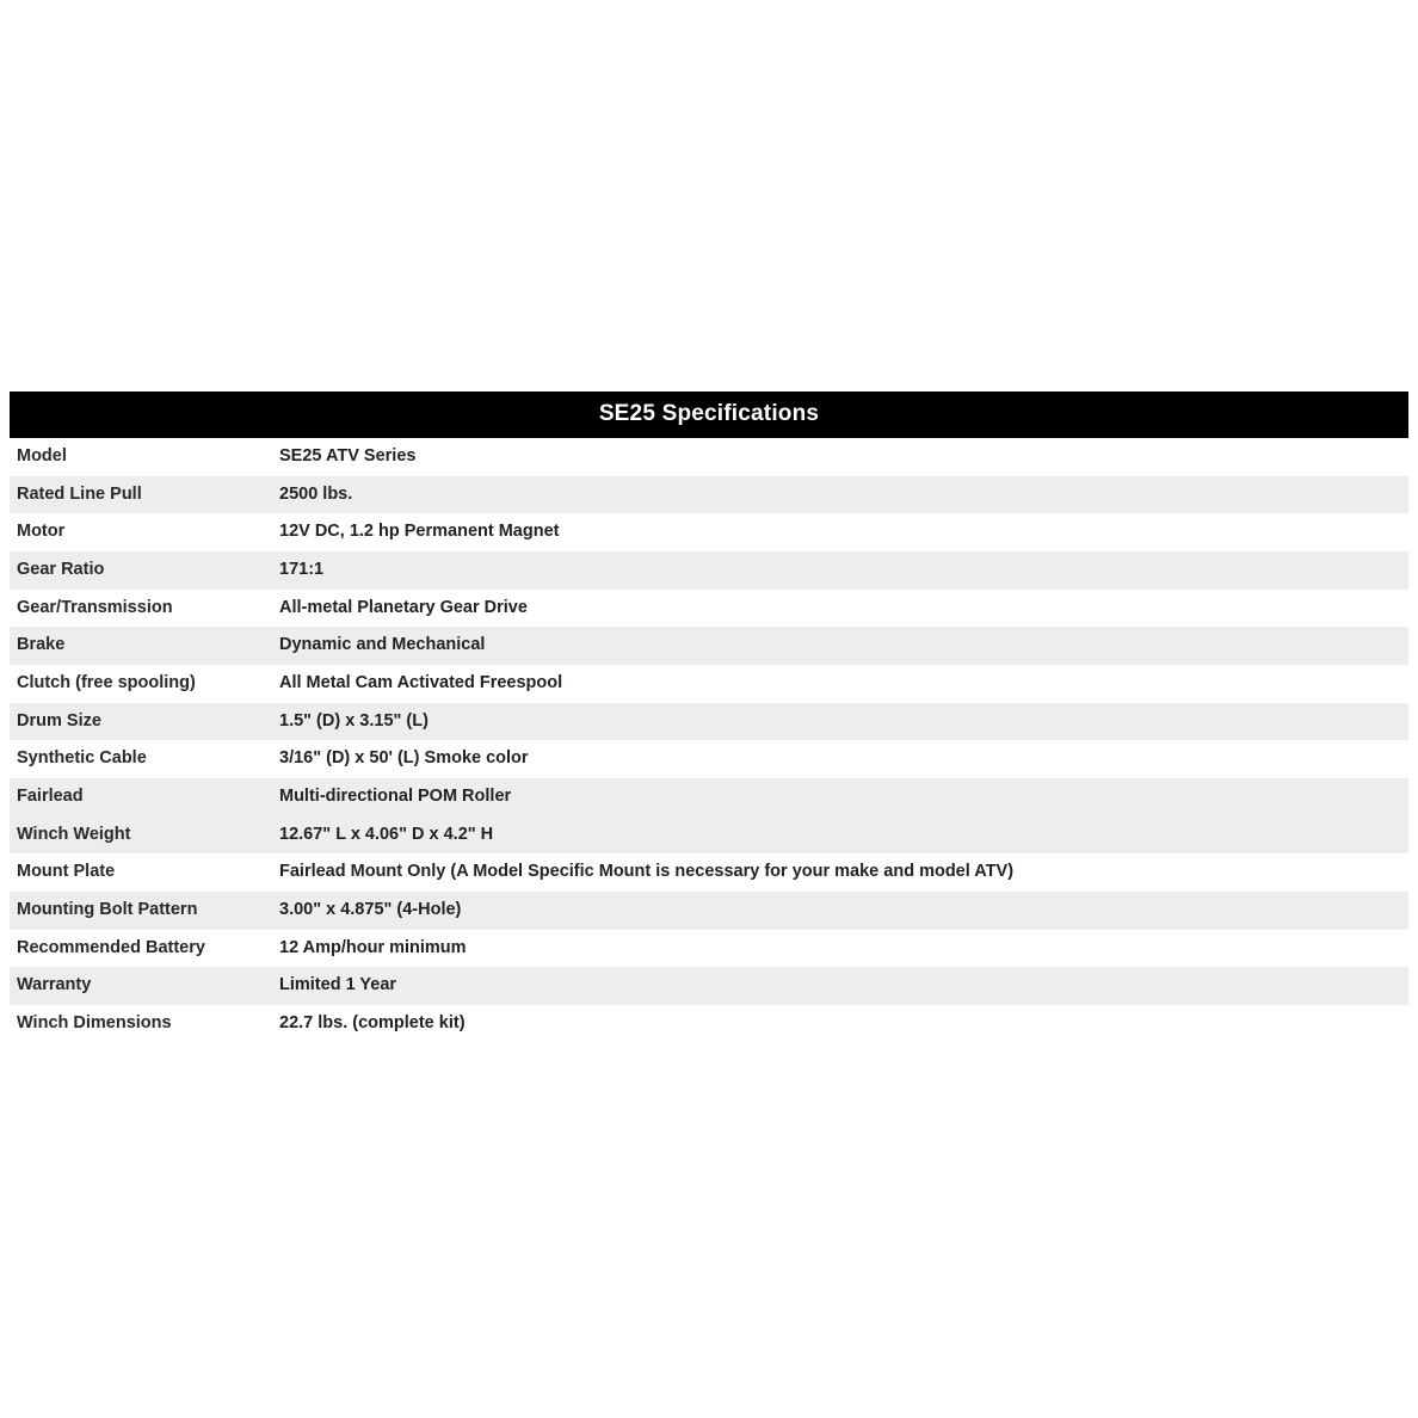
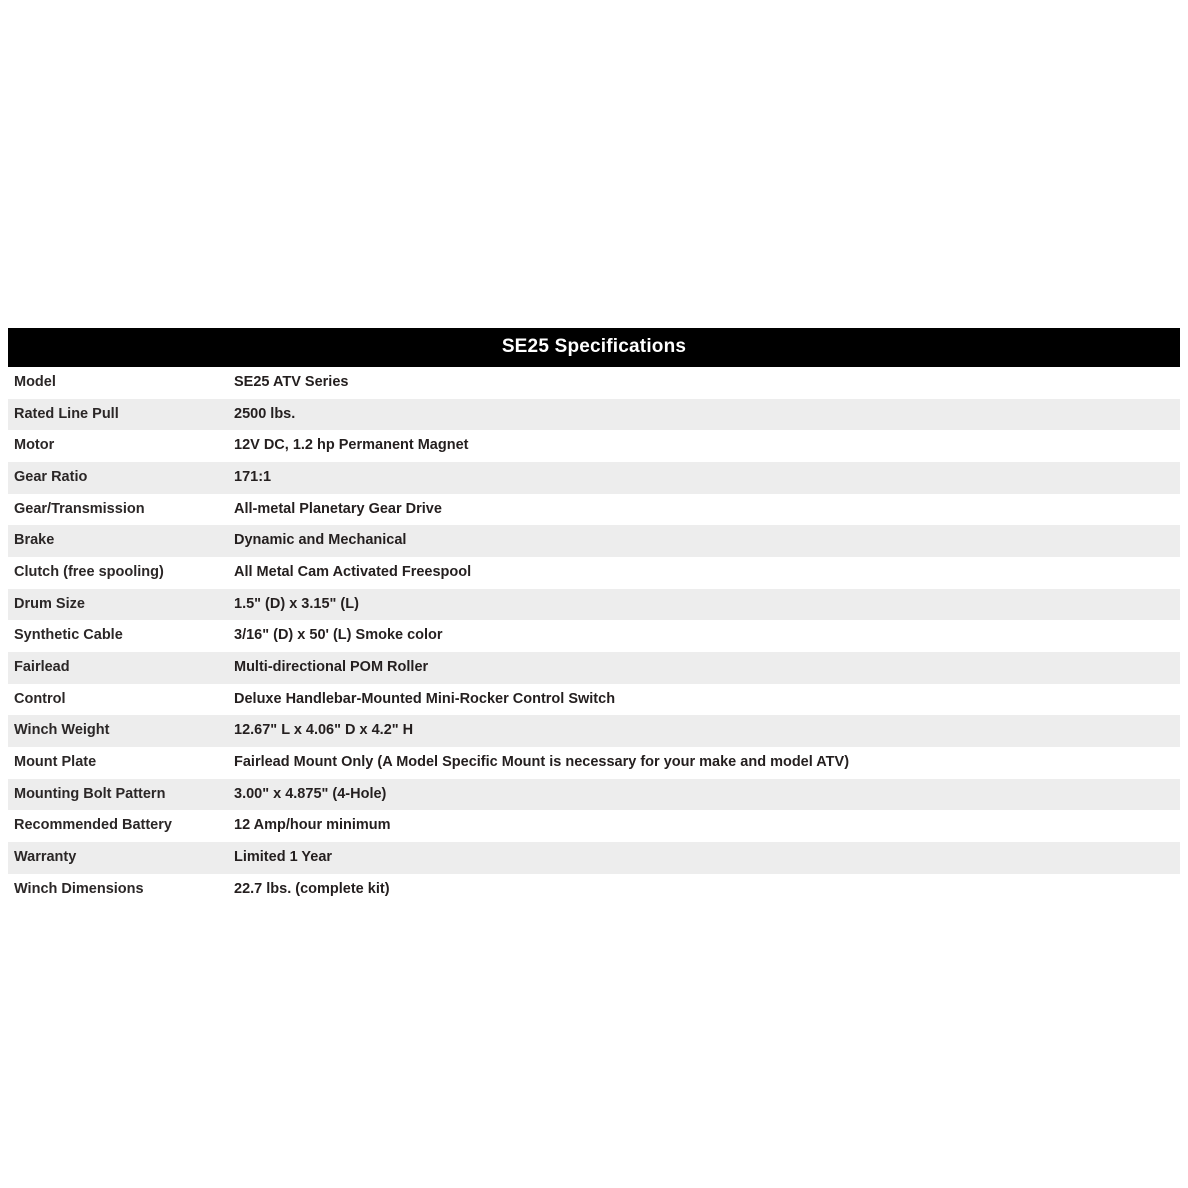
  SE25 Specifications
  Model	SE25 ATV Series
  Rated Line Pull	2500 lbs.
  Motor	12V DC, 1.2 hp Permanent Magnet
  Gear Ratio	171:1
  Gear/Transmission	All-metal Planetary Gear Drive
  Brake	Dynamic and Mechanical
  Clutch (free spooling)	All Metal Cam Activated Freespool
  Drum Size	1.5" (D) x 3.15" (L)
  Synthetic Cable	3/16" (D) x 50' (L) Smoke color
  Fairlead	Multi-directional POM Roller
+ Control	Deluxe Handlebar-Mounted Mini-Rocker Control Switch
  Winch Weight	12.67" L x 4.06" D x 4.2" H
  Mount Plate	Fairlead Mount Only (A Model Specific Mount is necessary for your make and model ATV)
  Mounting Bolt Pattern	3.00" x 4.875" (4-Hole)
  Recommended Battery	12 Amp/hour minimum
  Warranty	Limited 1 Year
  Winch Dimensions	22.7 lbs. (complete kit)
